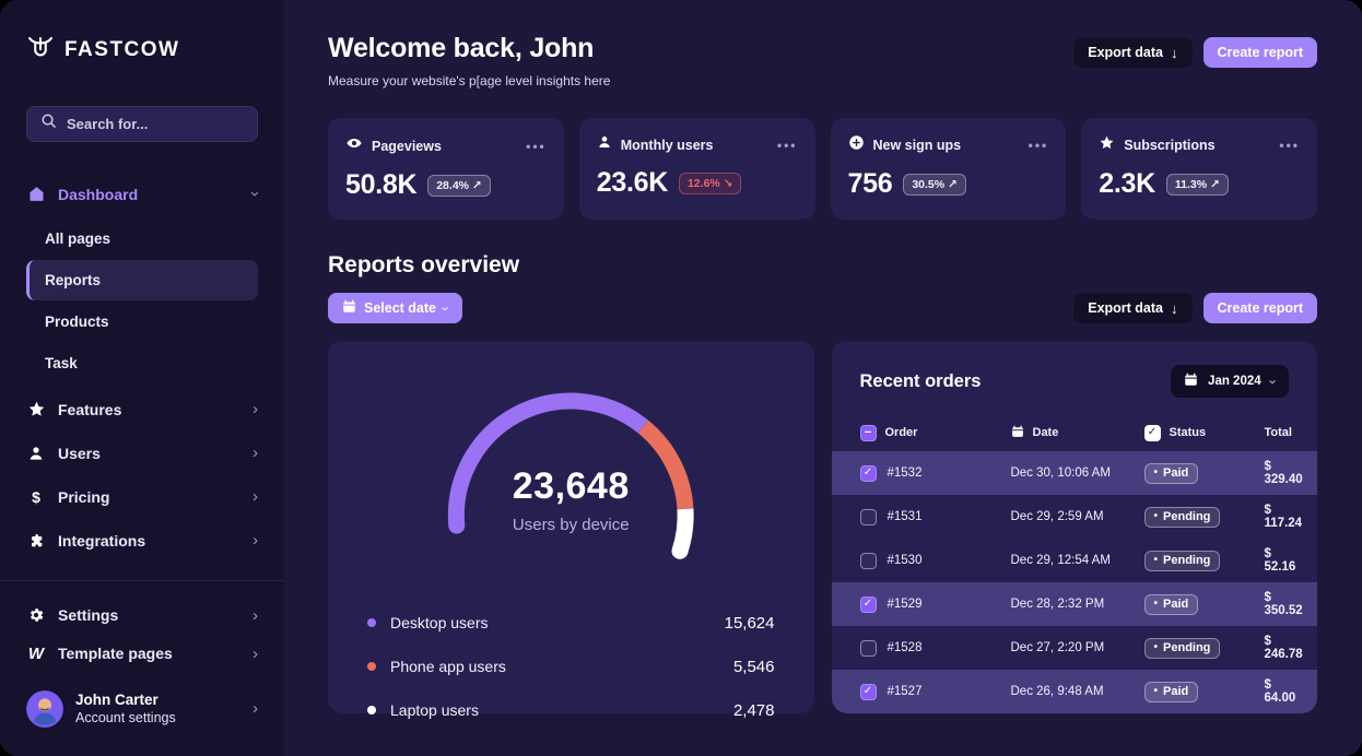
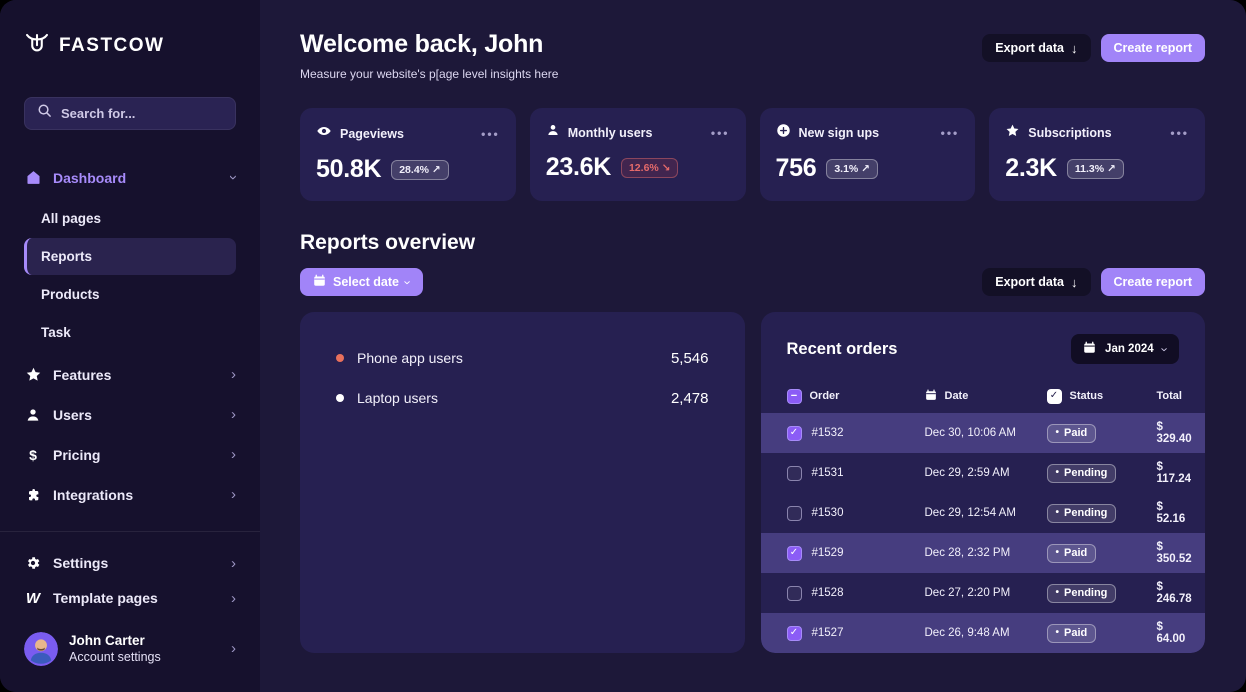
  FASTCOW
  Search for...
  Dashboard
  All pages
  Reports
  Products
  Task
  Features
  ›
  Users
  ›
  $
  Pricing
  ›
  Integrations
  ›
  Settings
  ›
  W
  Template pages
  ›
  John Carter
  Account settings
  ›
  Welcome back, John
  Measure your website's p[age level insights here
  Export data
  ↓
  Create report
  Pageviews
  •••
  50.8K
  28.4% ↗
  Monthly users
  •••
  23.6K
  12.6% ↘
  New sign ups
  •••
  756
- 30.5% ↗
+ 3.1% ↗
  Subscriptions
  •••
  2.3K
  11.3% ↗
  Reports overview
  Select date
  Export data
  ↓
  Create report
- 23,648
- Users by device
- Desktop users
- 15,624
  Phone app users
  5,546
  Laptop users
  2,478
  Recent orders
  Jan 2024
  −
  Order
  Date
  ✓
  Status
  Total
  ✓
  #1532
  Dec 30, 10:06 AM
  •
  Paid
  $ 329.40
  #1531
  Dec 29, 2:59 AM
  •
  Pending
  $ 117.24
  #1530
  Dec 29, 12:54 AM
  •
  Pending
  $ 52.16
  ✓
  #1529
  Dec 28, 2:32 PM
  •
  Paid
  $ 350.52
  #1528
  Dec 27, 2:20 PM
  •
  Pending
  $ 246.78
  ✓
  #1527
  Dec 26, 9:48 AM
  •
  Paid
  $ 64.00
